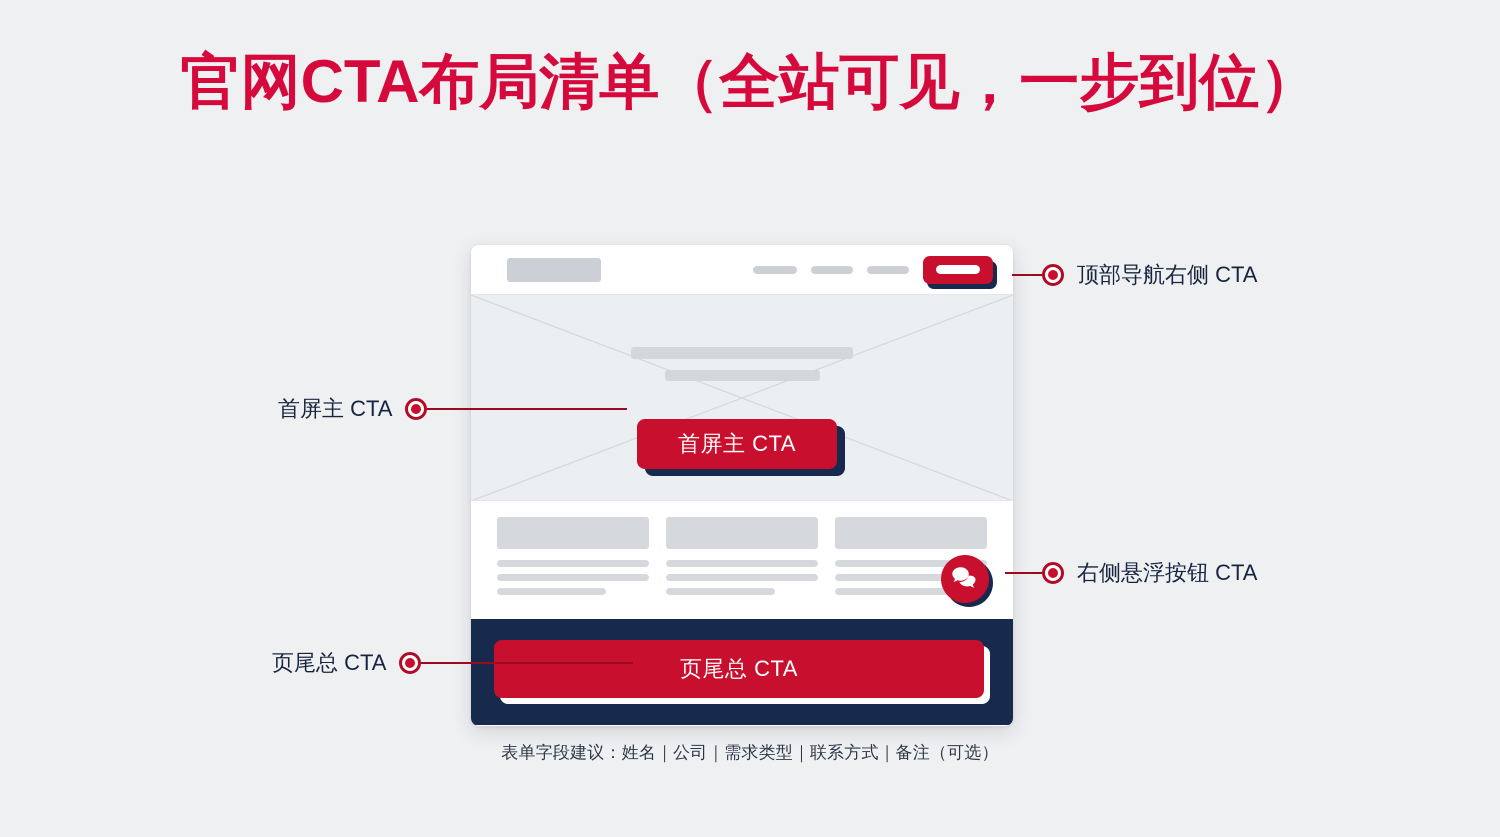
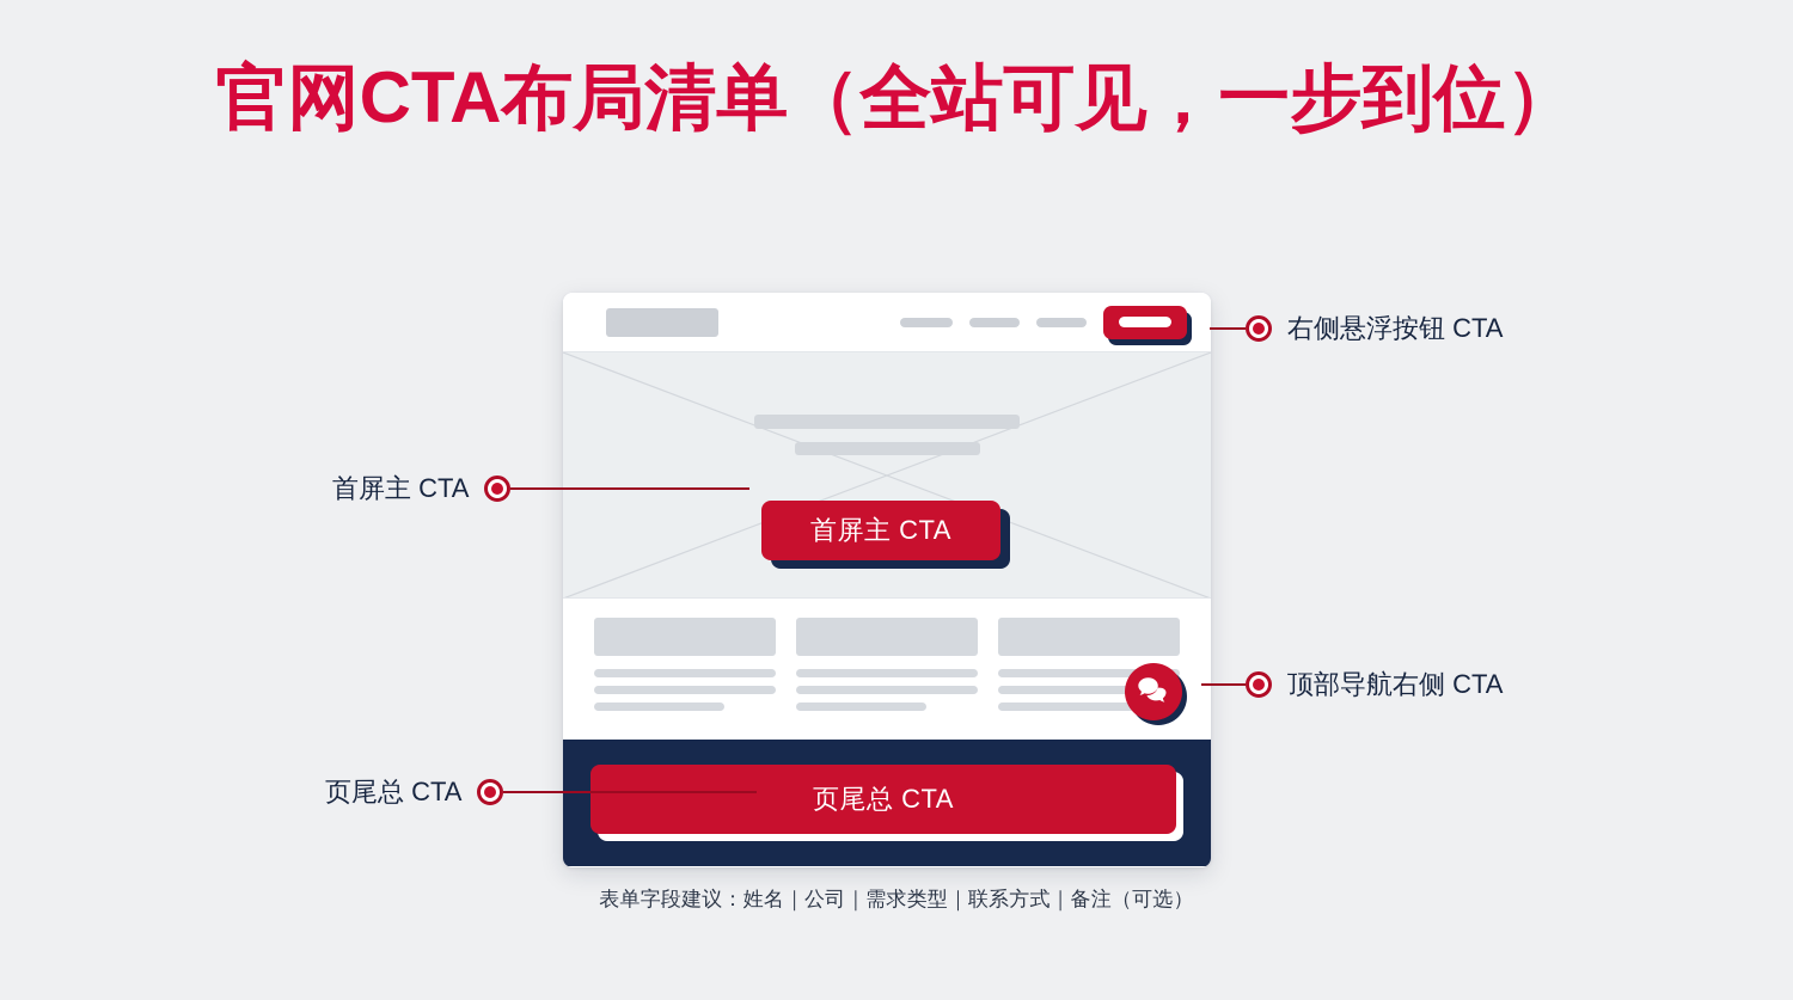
  官网CTA布局清单（全站可见，一步到位）
  首屏主 CTA
  页尾总 CTA
- 顶部导航右侧 CTA
+ 右侧悬浮按钮 CTA
  首屏主 CTA
- 右侧悬浮按钮 CTA
+ 顶部导航右侧 CTA
  页尾总 CTA
  表单字段建议：姓名｜公司｜需求类型｜联系方式｜备注（可选）
